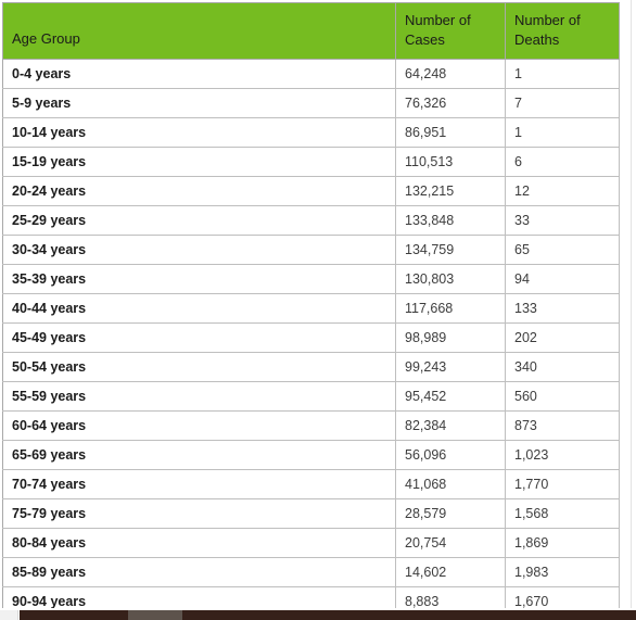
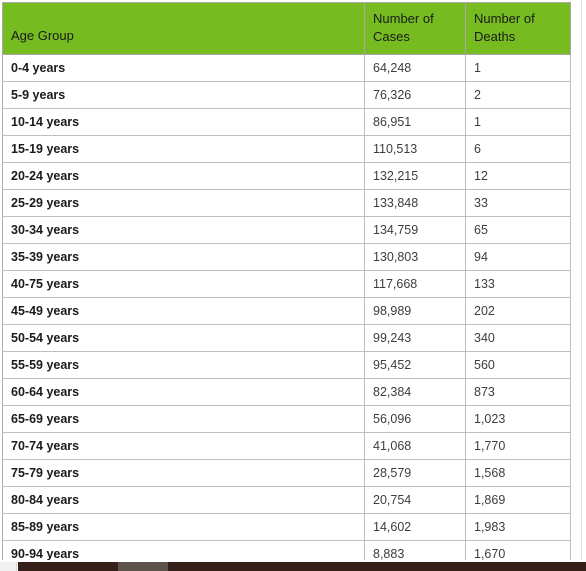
  Age Group	Number ofCases	Number ofDeaths
  0-4 years	64,248	1
- 5-9 years	76,326	7
+ 5-9 years	76,326	2
  10-14 years	86,951	1
  15-19 years	110,513	6
  20-24 years	132,215	12
  25-29 years	133,848	33
  30-34 years	134,759	65
  35-39 years	130,803	94
- 40-44 years	117,668	133
+ 40-75 years	117,668	133
  45-49 years	98,989	202
  50-54 years	99,243	340
  55-59 years	95,452	560
  60-64 years	82,384	873
  65-69 years	56,096	1,023
  70-74 years	41,068	1,770
  75-79 years	28,579	1,568
  80-84 years	20,754	1,869
  85-89 years	14,602	1,983
  90-94 years	8,883	1,670
